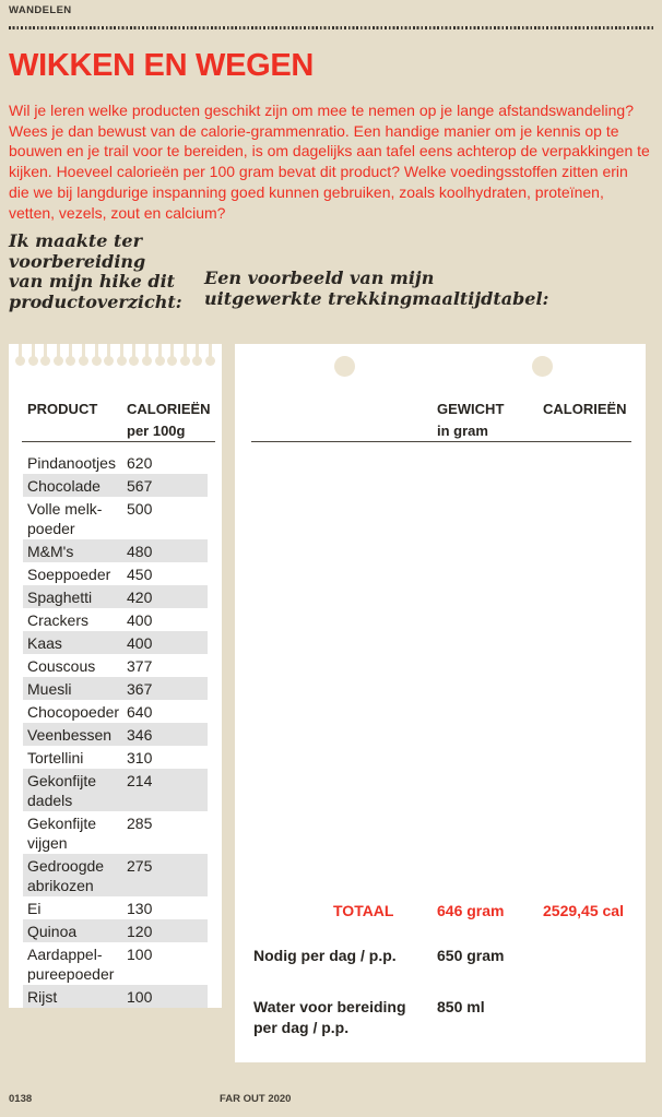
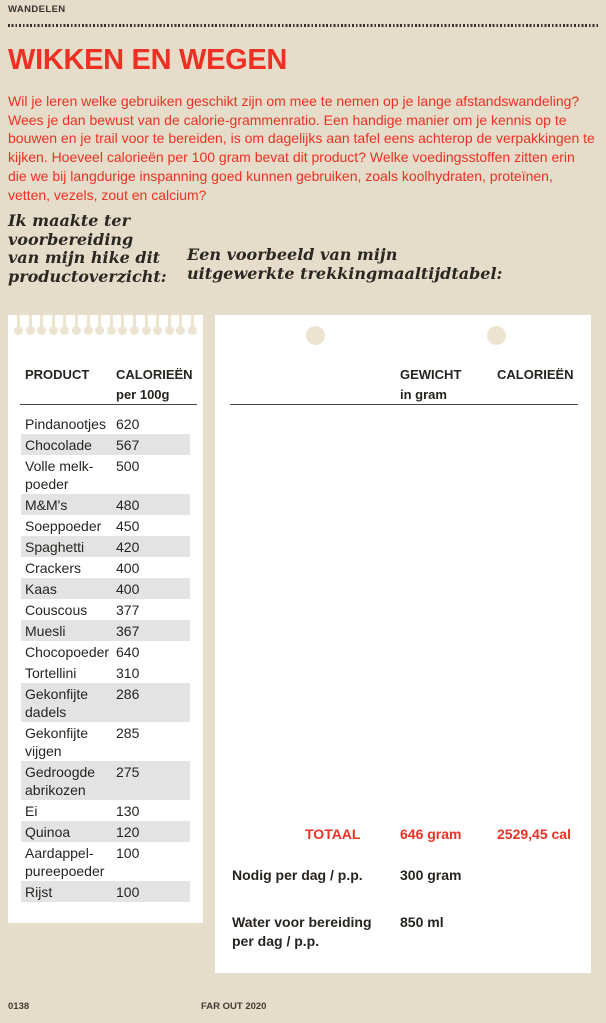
  WANDELEN
  WIKKEN EN WEGEN
- Wil je leren welke producten geschikt zijn om mee te nemen op je lange afstandswandeling? Wees je dan bewust van de calorie-grammenratio. Een handige manier om je kennis op te bouwen en je trail voor te bereiden, is om dagelijks aan tafel eens achterop de verpakkingen te kijken. Hoeveel calorieën per 100 gram bevat dit product? Welke voedingsstoffen zitten erin die we bij langdurige inspanning goed kunnen gebruiken, zoals koolhydraten, proteïnen, vetten, vezels, zout en calcium?
+ Wil je leren welke gebruiken geschikt zijn om mee te nemen op je lange afstandswandeling? Wees je dan bewust van de calorie-grammenratio. Een handige manier om je kennis op te bouwen en je trail voor te bereiden, is om dagelijks aan tafel eens achterop de verpakkingen te kijken. Hoeveel calorieën per 100 gram bevat dit product? Welke voedingsstoffen zitten erin die we bij langdurige inspanning goed kunnen gebruiken, zoals koolhydraten, proteïnen, vetten, vezels, zout en calcium?
  Ik maakte ter
  voorbereiding
  van mijn hike dit
  productoverzicht:
  Een voorbeeld van mijn
  uitgewerkte trekkingmaaltijdtabel:
  PRODUCT
  CALORIEËN
  per 100g
  Pindanootjes
  620
  Chocolade
  567
  Volle melk-
  poeder
  500
  M&M's
  480
  Soeppoeder
  450
  Spaghetti
  420
  Crackers
  400
  Kaas
  400
  Couscous
  377
  Muesli
  367
  Chocopoeder
  640
- Veenbessen
- 346
  Tortellini
  310
  Gekonfijte
  dadels
- 214
+ 286
  Gekonfijte
  vijgen
  285
  Gedroogde
  abrikozen
  275
  Ei
  130
  Quinoa
  120
  Aardappel-
  pureepoeder
  100
  Rijst
  100
  GEWICHT
  in gram
  CALORIEËN
  TOTAAL
  646 gram
  2529,45 cal
  Nodig per dag / p.p.
- 650 gram
+ 300 gram
  Water voor bereiding
  per dag / p.p.
  850 ml
  0138
  FAR OUT 2020
